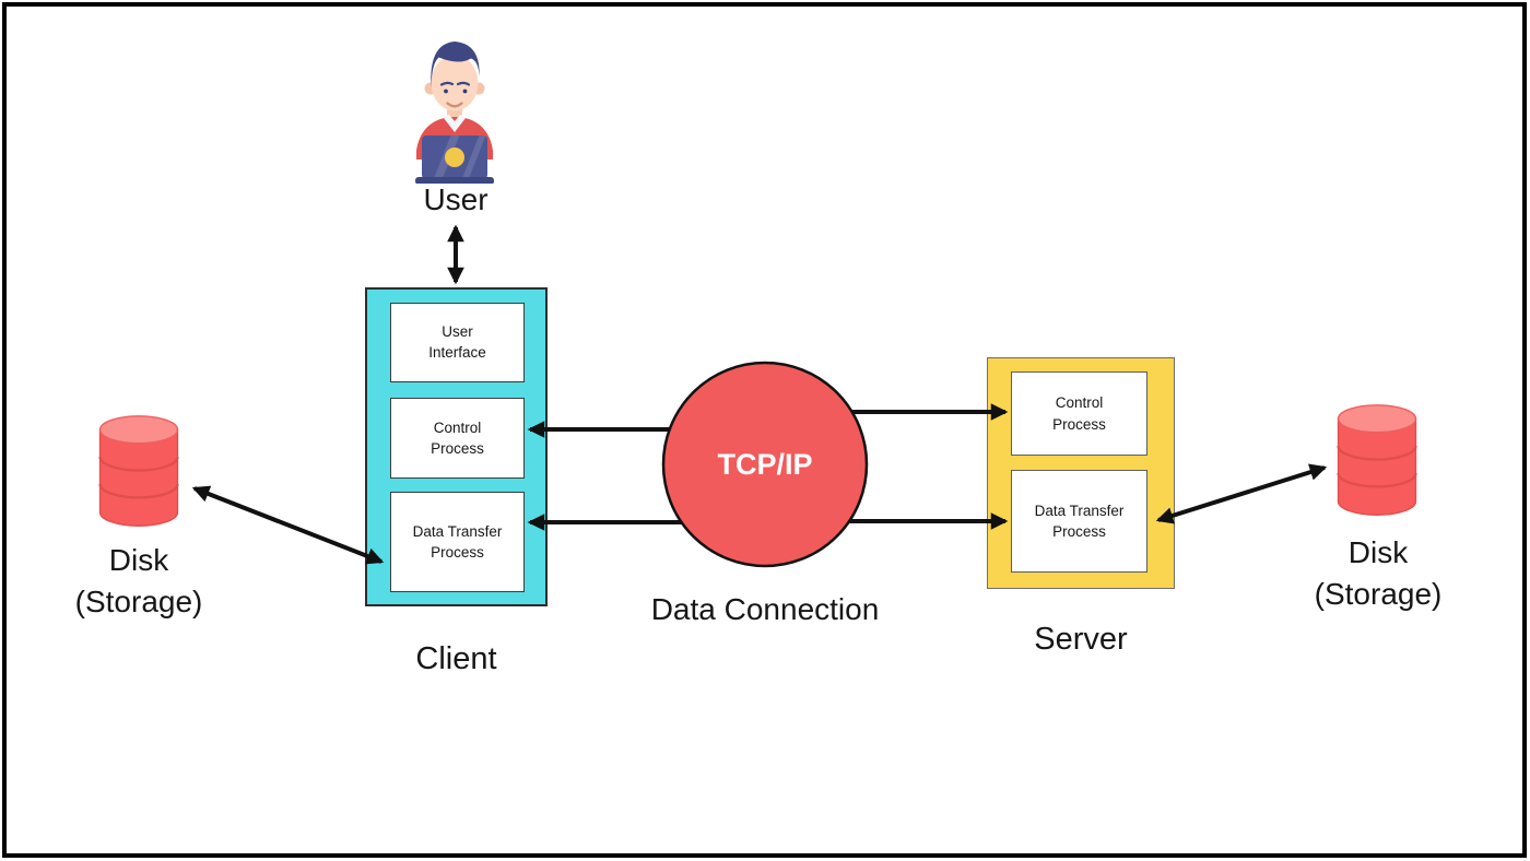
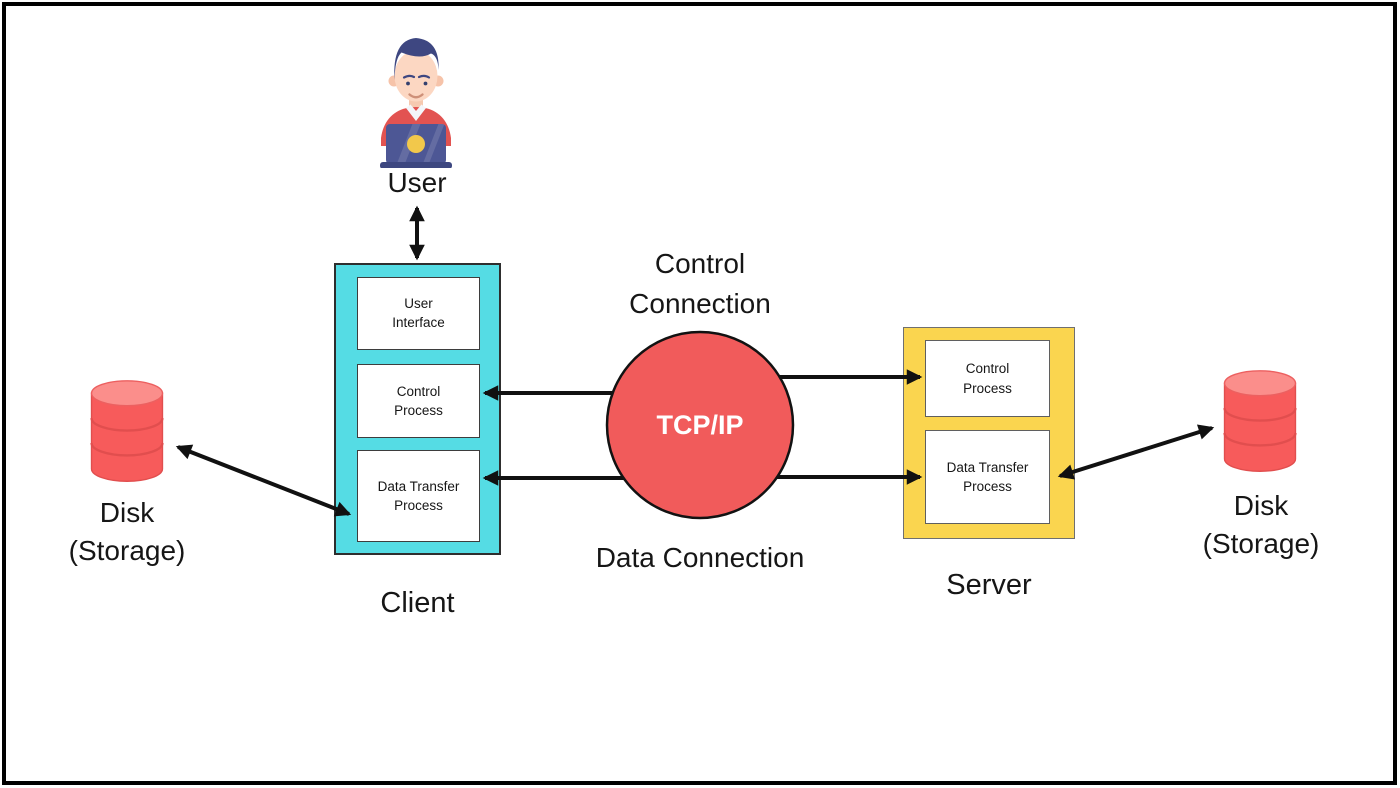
  User Interface
  Control Process
  Data Transfer Process
  Control Process
  Data Transfer Process
  TCP/IP
+ Control Connection
  Data Connection
  User
  Client
  Server
  Disk
  (Storage)
  Disk
  (Storage)
